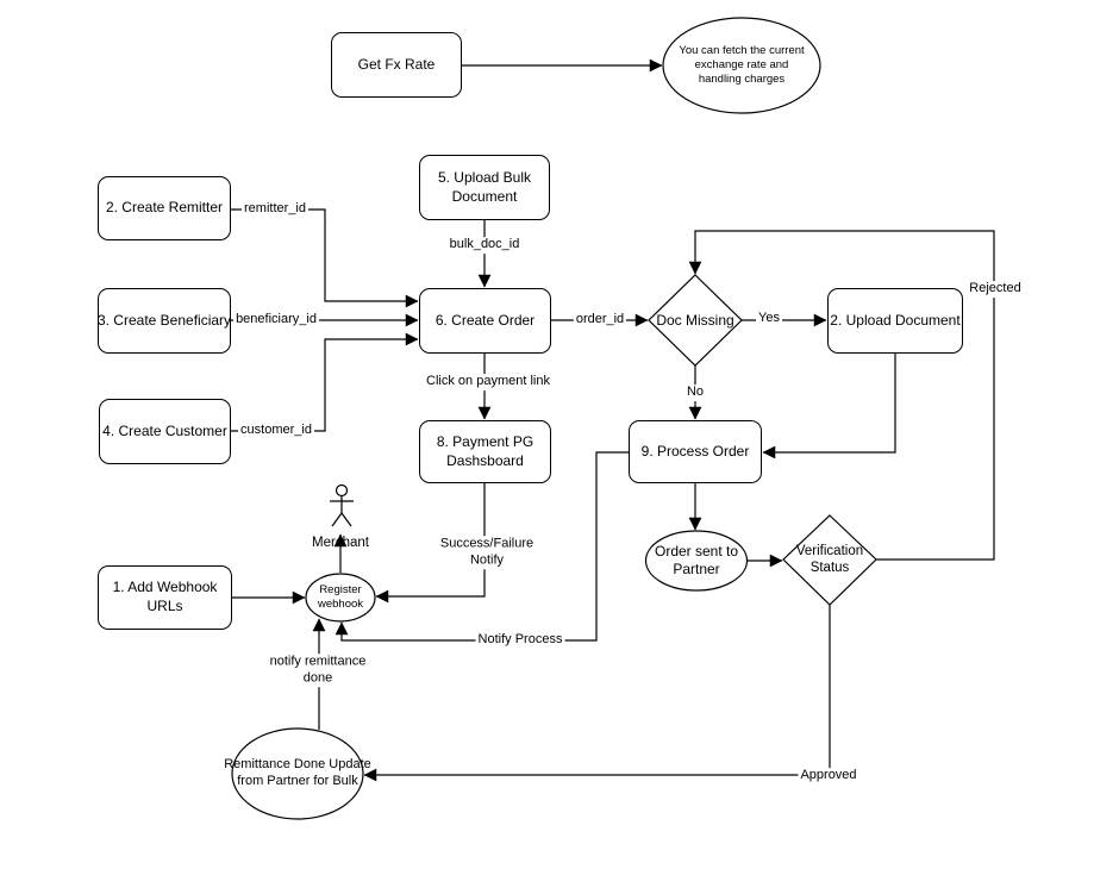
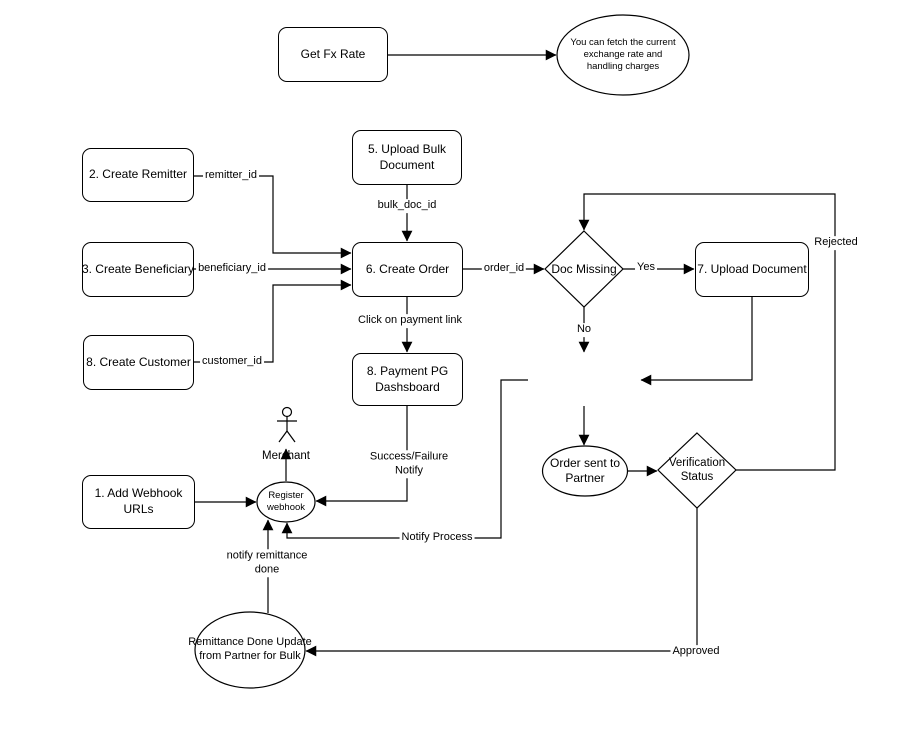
  Get Fx Rate
  2. Create Remitter
  3. Create Beneficiary
- 4. Create Customer
+ 8. Create Customer
  5. Upload Bulk Document
  6. Create Order
- 2. Upload Document
+ 7. Upload Document
  8. Payment PG Dashsboard
- 9. Process Order
  1. Add Webhook URLs
  You can fetch the current exchange rate and handling charges
  Register webhook
  Order sent to Partner
  Remittance Done Update from Partner for Bulk
  Doc Missing
  Verification Status
  remitter_id
  beneficiary_id
  customer_id
  bulk_doc_id
  order_id
  Yes
  No
  Rejected
  Click on payment link
  Success/Failure Notify
  Notify Process
  notify remittance done
  Approved
  Merchant
